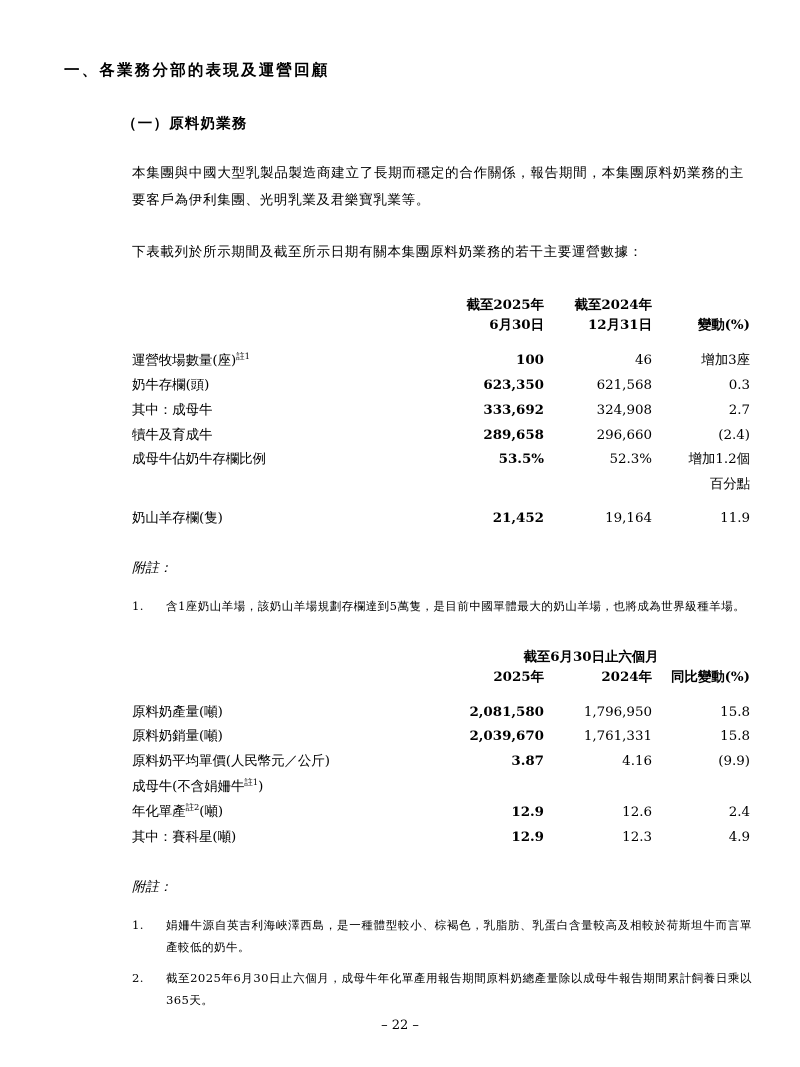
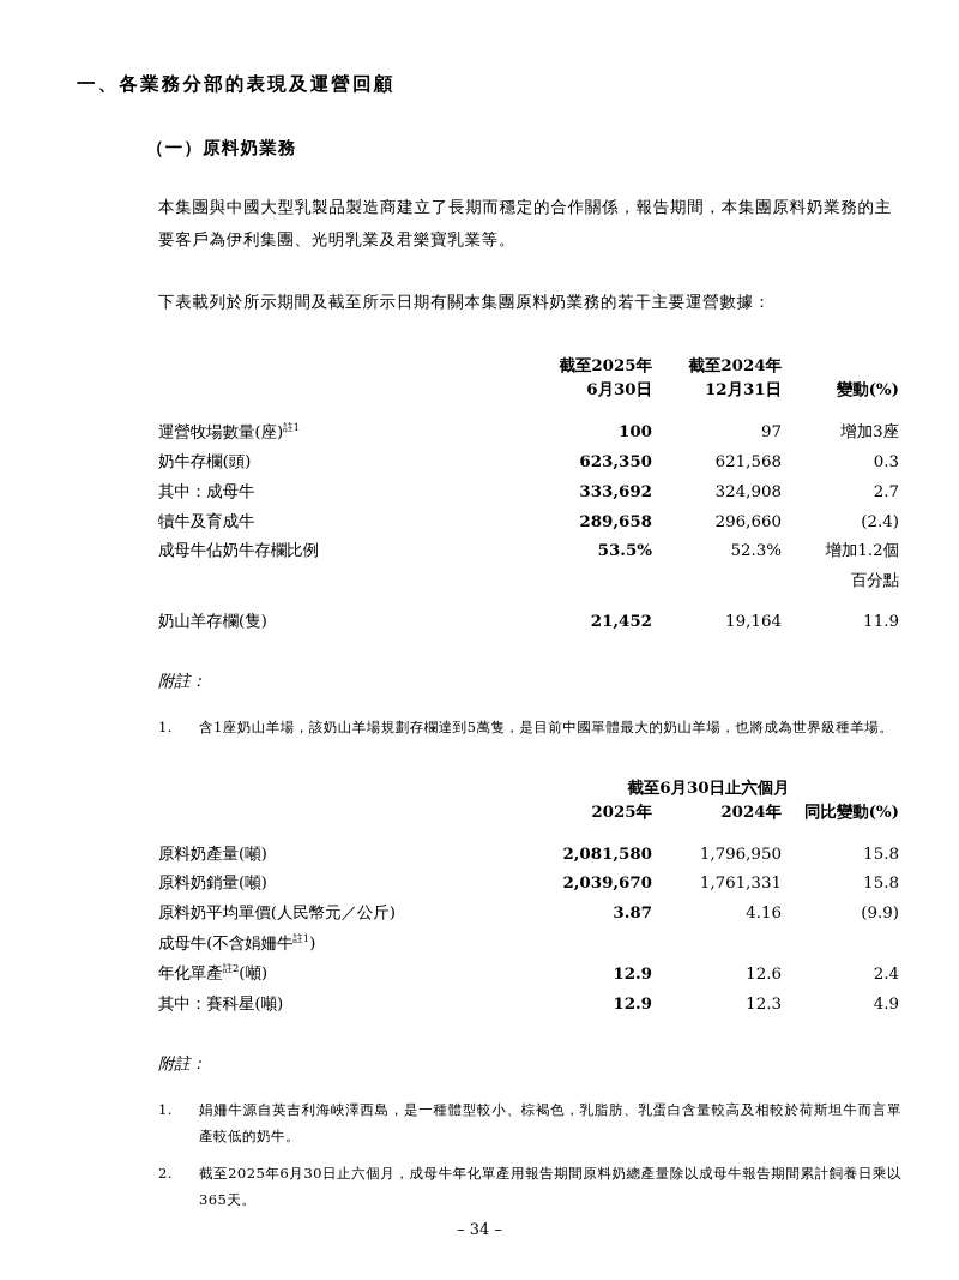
  一、各業務分部的表現及運營回顧
  （一）原料奶業務
  本集團與中國大型乳製品製造商建立了長期而穩定的合作關係，報告期間，本集團原料奶業務的主要客戶為伊利集團、光明乳業及君樂寶乳業等。
  下表載列於所示期間及截至所示日期有關本集團原料奶業務的若干主要運營數據：
  	截至2025年	截至2024年
  	6月30日	12月31日	變動(%)
- 運營牧場數量(座)註1	100	46	增加3座
+ 運營牧場數量(座)註1	100	97	增加3座
  奶牛存欄(頭)	623,350	621,568	0.3
  其中：成母牛	333,692	324,908	2.7
  犢牛及育成牛	289,658	296,660	(2.4)
  成母牛佔奶牛存欄比例	53.5%	52.3%	增加1.2個
  			百分點
  奶山羊存欄(隻)	21,452	19,164	11.9
  附註：
  1.
  含1座奶山羊場，該奶山羊場規劃存欄達到5萬隻，是目前中國單體最大的奶山羊場，也將成為世界級種羊場。
  	截至6月30日止六個月
  	2025年	2024年	同比變動(%)
  原料奶產量(噸)	2,081,580	1,796,950	15.8
  原料奶銷量(噸)	2,039,670	1,761,331	15.8
  原料奶平均單價(人民幣元／公斤)	3.87	4.16	(9.9)
  成母牛(不含娟姍牛註1)
  年化單產註2(噸)	12.9	12.6	2.4
  其中：賽科星(噸)	12.9	12.3	4.9
  附註：
  1.
  娟姍牛源自英吉利海峽澤西島，是一種體型較小、棕褐色，乳脂肪、乳蛋白含量較高及相較於荷斯坦牛而言單產較低的奶牛。
  2.
  截至2025年6月30日止六個月，成母牛年化單產用報告期間原料奶總產量除以成母牛報告期間累計飼養日乘以365天。
- – 22 –
+ – 34 –
